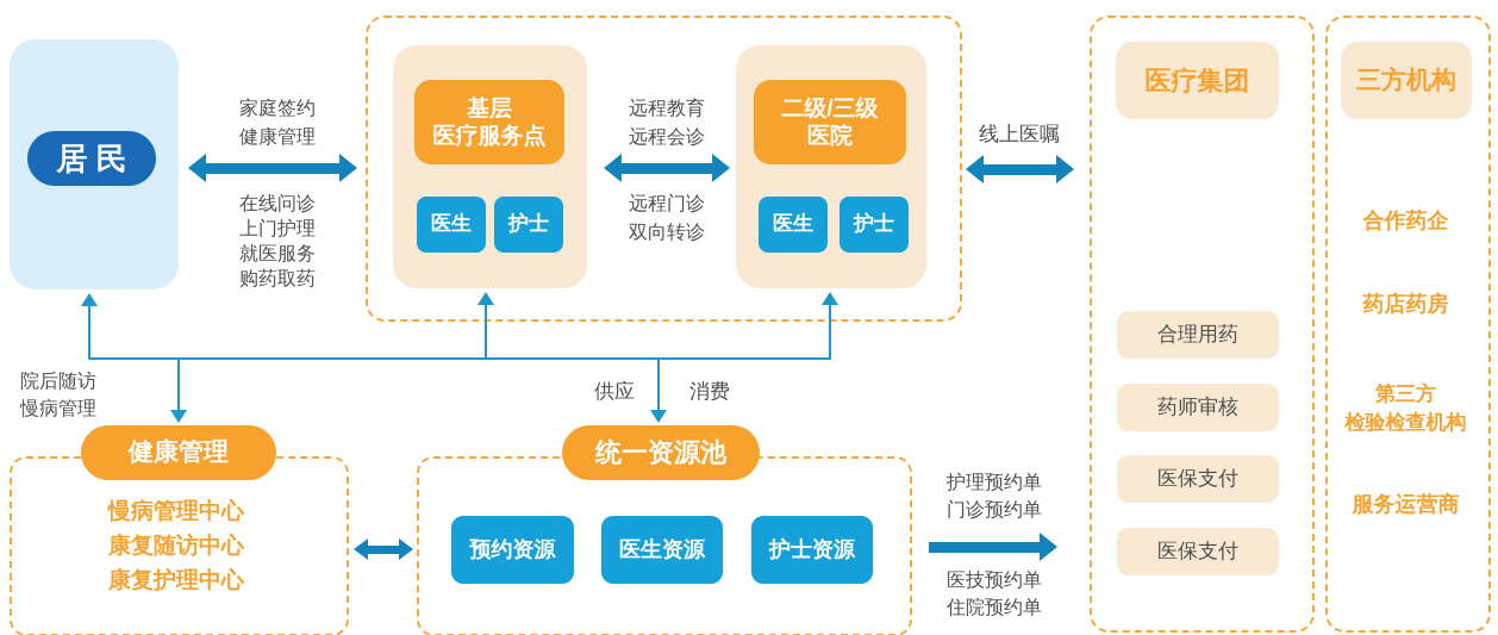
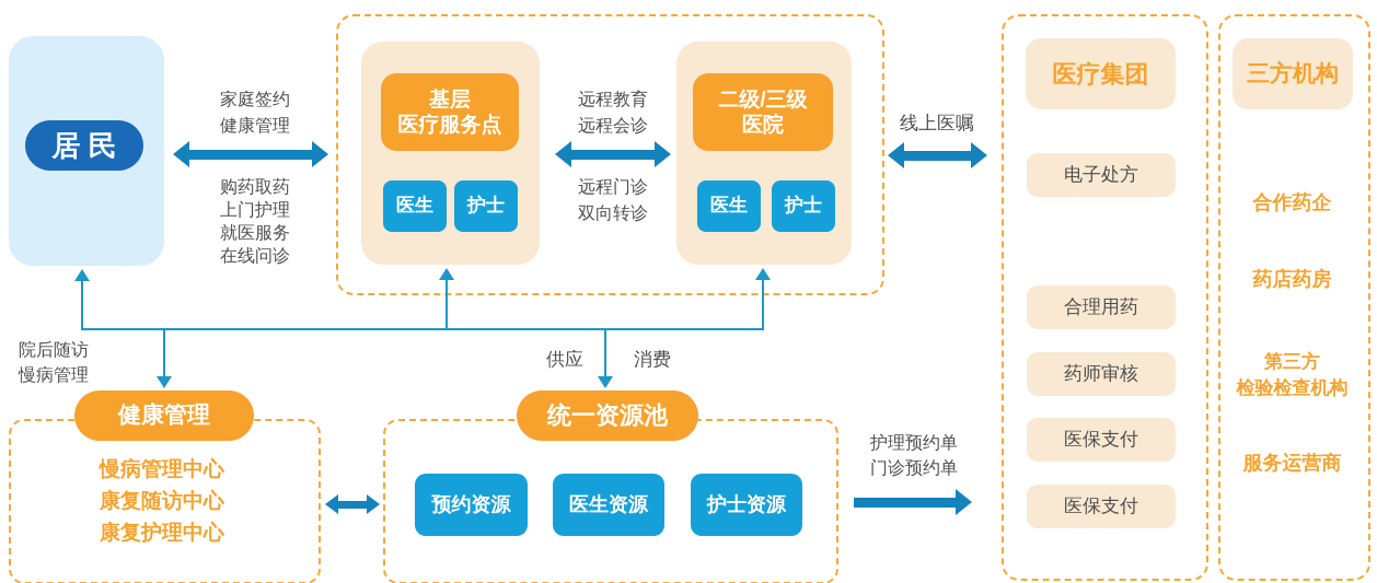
  居 民
  家庭签约
  健康管理
- 在线问诊
+ 购药取药
  上门护理
  就医服务
- 购药取药
+ 在线问诊
  基层
  医疗服务点
  医生
  护士
  远程教育
  远程会诊
  远程门诊
  双向转诊
  二级/三级
  医院
  医生
  护士
  线上医嘱
  医疗集团
+ 电子处方
  合理用药
  药师审核
  医保支付
  医保支付
  三方机构
  合作药企
  药店药房
  第三方
  检验检查机构
  服务运营商
  院后随访
  慢病管理
  供应
  消费
  健康管理
  慢病管理中心
  康复随访中心
  康复护理中心
  统一资源池
  预约资源
  医生资源
  护士资源
  护理预约单
  门诊预约单
- 医技预约单
- 住院预约单
